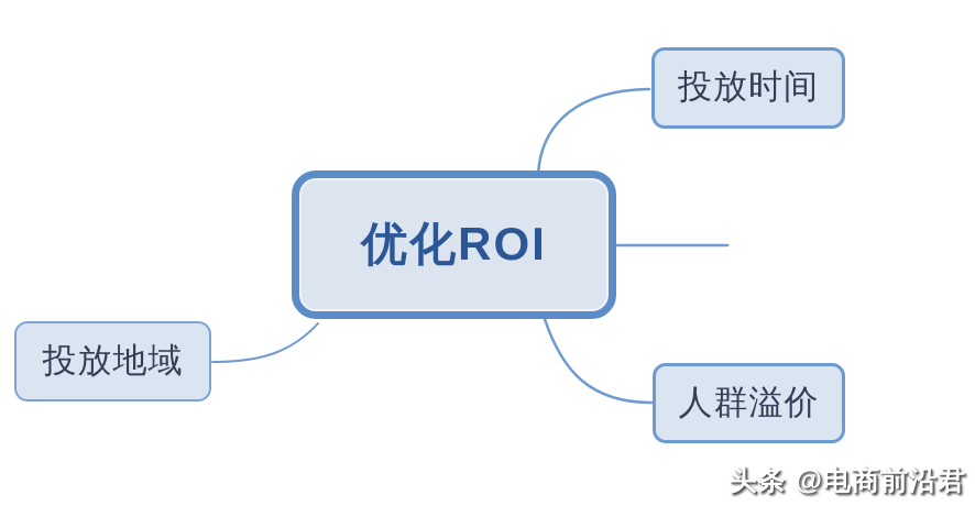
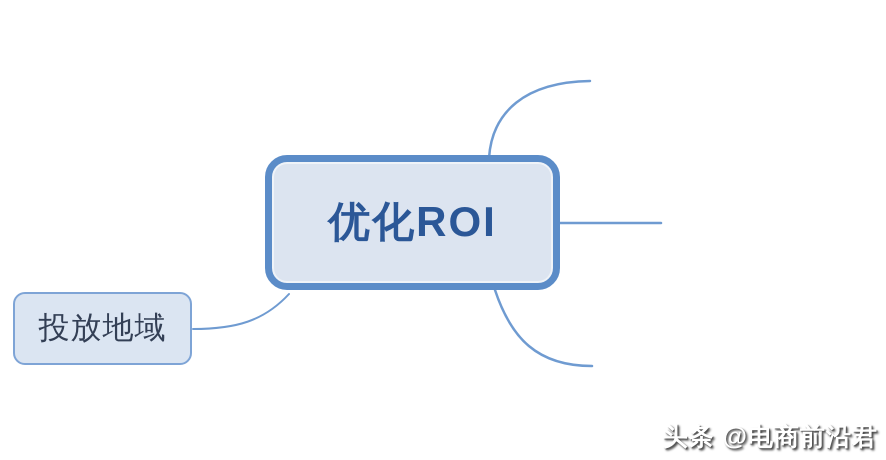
  优化ROI
- 投放时间
- 人群溢价
  投放地域
  头条 @电商前沿君
